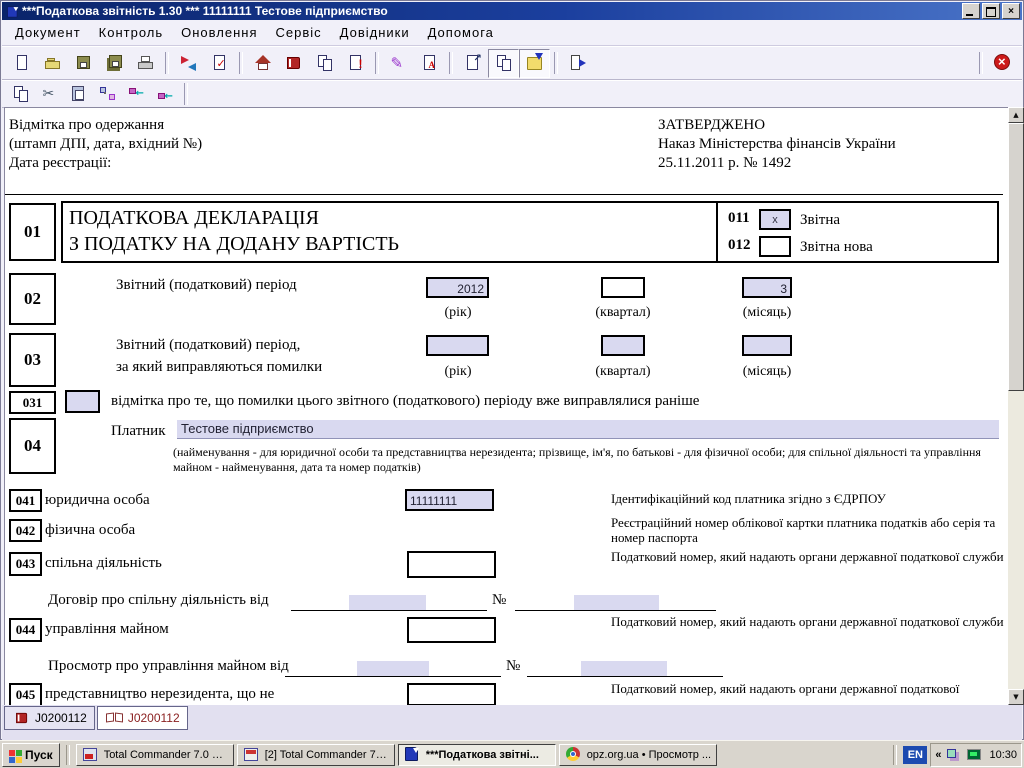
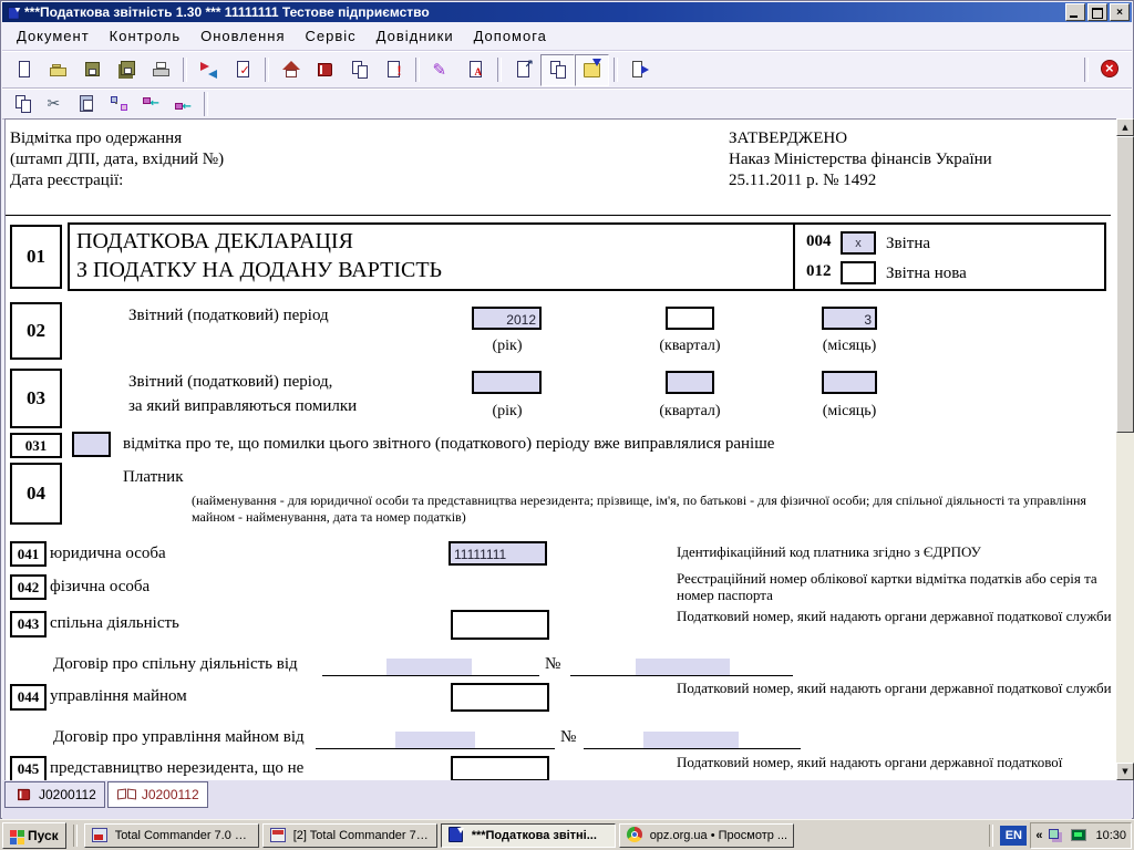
  ***Податкова звітність 1.30 *** 11111111 Тестове підприємство
  ×
  Документ
  Контроль
  Оновлення
  Сервіс
  Довідники
  Допомога
  Відмітка про одержання
  (штамп ДПІ, дата, вхідний №)
  Дата реєстрації:
  ЗАТВЕРДЖЕНО
  Наказ Міністерства фінансів України
  25.11.2011 р. № 1492
  01
  ПОДАТКОВА ДЕКЛАРАЦІЯ
  З ПОДАТКУ НА ДОДАНУ ВАРТІСТЬ
- 011
+ 004
  x
  Звітна
  012
  Звітна нова
  02
  Звітний (податковий) період
  2012
  (рік)
  (квартал)
  3
  (місяць)
  03
  Звітний (податковий) період,
  за який виправляються помилки
  (рік)
  (квартал)
  (місяць)
  031
  відмітка про те, що помилки цього звітного (податкового) періоду вже виправлялися раніше
  04
  Платник
- Тестове підприємство
  (найменування - для юридичної особи та представництва нерезидента; прізвище, ім'я, по батькові - для фізичної особи; для спільної діяльності та управління майном - найменування, дата та номер податків)
  041
  юридична особа
  11111111
  Ідентифікаційний код платника згідно з ЄДРПОУ
  042
  фізична особа
- Реєстраційний номер облікової картки платника податків або серія та номер паспорта
+ Реєстраційний номер облікової картки відмітка податків або серія та номер паспорта
  043
  спільна діяльність
  Податковий номер, який надають органи державної податкової служби
  Договір про спільну діяльність від
  №
  044
  управління майном
  Податковий номер, який надають органи державної податкової служби
- Просмотр про управління майном від
+ Договір про управління майном від
  №
  045
  представництво нерезидента, що не
  Податковий номер, який надають органи державної податкової
  ▲
  ▼
  J0200112
  J0200112
  Пуск
  Total Commander 7.0 pu.
  [2] Total Commander 7.5..
  ***Податкова звітні...
  opz.org.ua • Просмотр ...
  EN
  «
  10:30
